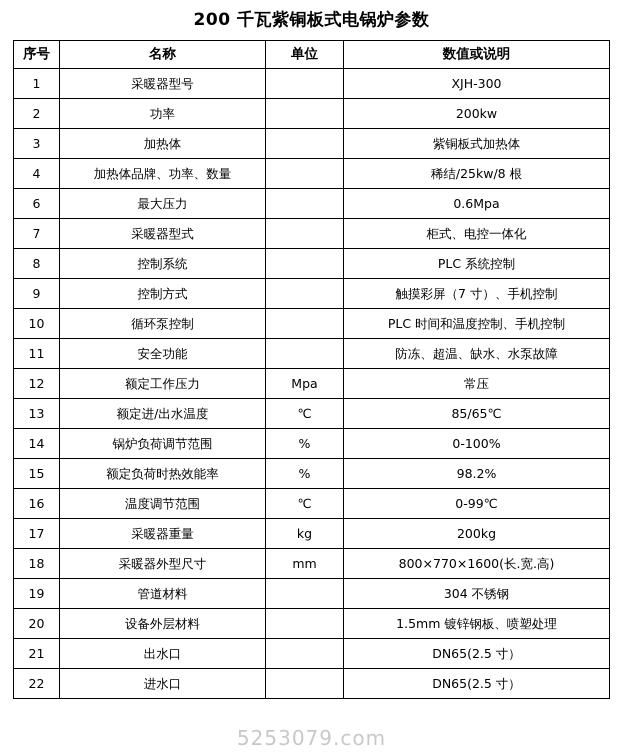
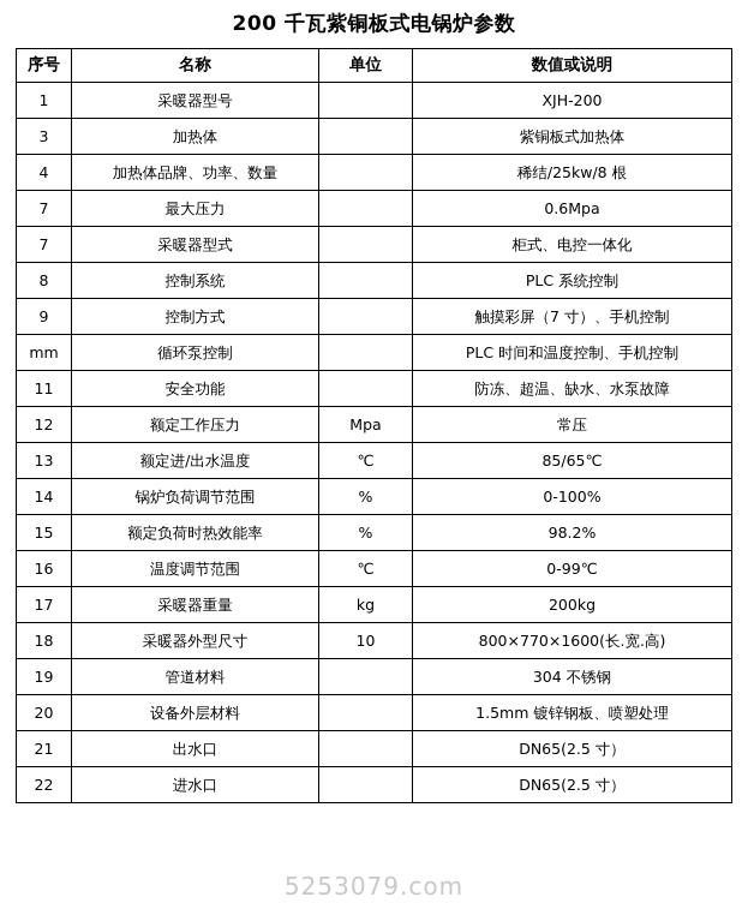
  200 千瓦紫铜板式电锅炉参数
  序号	名称	单位	数值或说明
- 1	采暖器型号		XJH-300
+ 1	采暖器型号		XJH-200
- 2	功率		200kw
  3	加热体		紫铜板式加热体
  4	加热体品牌、功率、数量		稀结/25kw/8 根
- 6	最大压力		0.6Mpa
+ 7	最大压力		0.6Mpa
  7	采暖器型式		柜式、电控一体化
  8	控制系统		PLC 系统控制
  9	控制方式		触摸彩屏（7 寸）、手机控制
- 10	循环泵控制		PLC 时间和温度控制、手机控制
+ mm	循环泵控制		PLC 时间和温度控制、手机控制
  11	安全功能		防冻、超温、缺水、水泵故障
  12	额定工作压力	Mpa	常压
  13	额定进/出水温度	℃	85/65℃
  14	锅炉负荷调节范围	%	0-100%
  15	额定负荷时热效能率	%	98.2%
  16	温度调节范围	℃	0-99℃
  17	采暖器重量	kg	200kg
- 18	采暖器外型尺寸	mm	800×770×1600(长.宽.高)
+ 18	采暖器外型尺寸	10	800×770×1600(长.宽.高)
  19	管道材料		304 不锈钢
  20	设备外层材料		1.5mm 镀锌钢板、喷塑处理
  21	出水口		DN65(2.5 寸）
  22	进水口		DN65(2.5 寸）
  5253079.com
